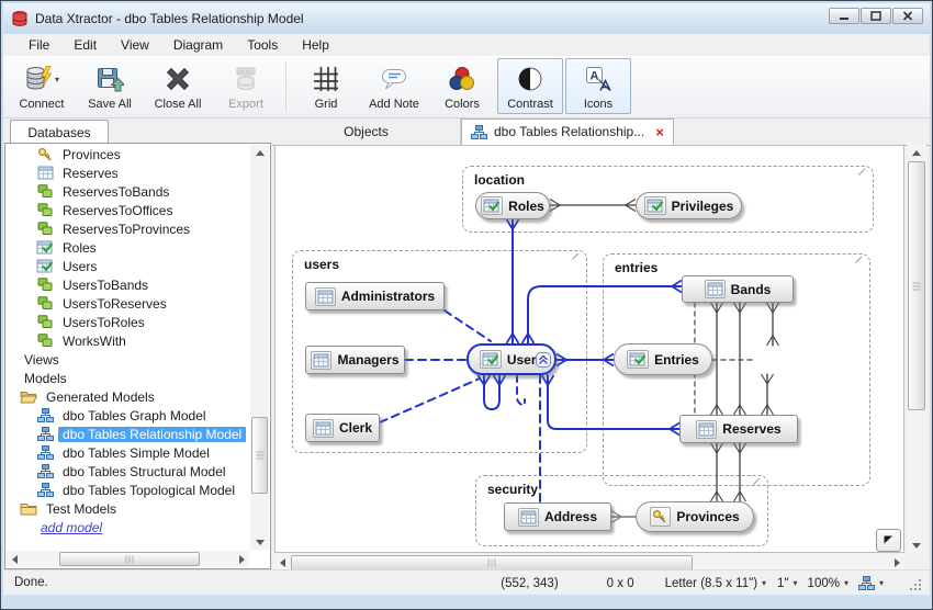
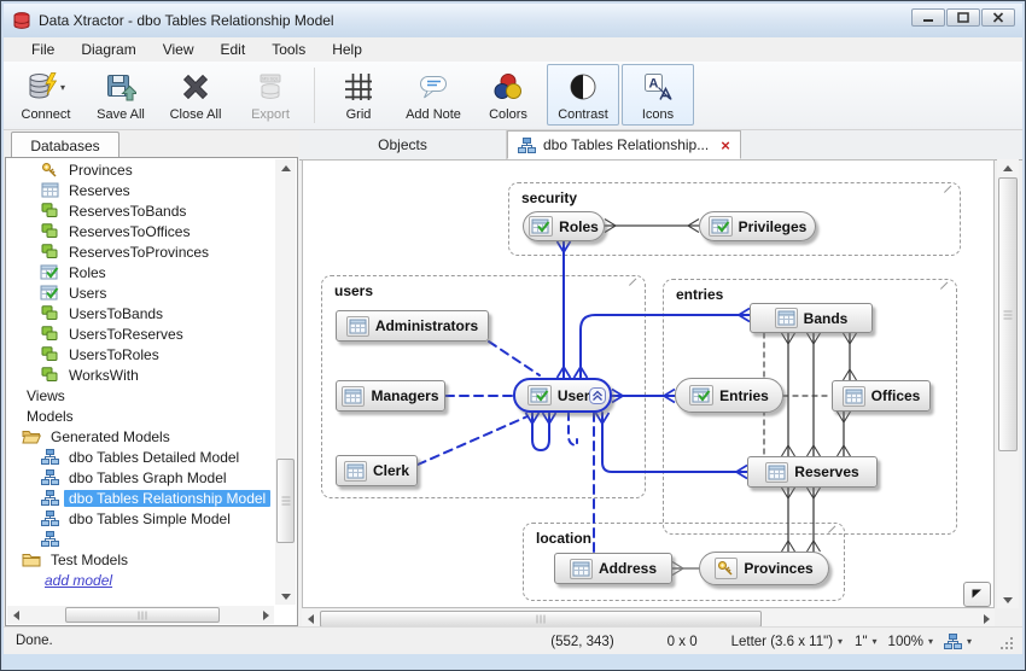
  Data Xtractor - dbo Tables Relationship Model
  File
- Edit
+ Diagram
  View
- Diagram
+ Edit
  Tools
  Help
  ▾
  Connect
  Save All
  Close All
  Export
  Grid
  Add Note
  Colors
  Contrast
  A
  Icons
  Databases
  Provinces
  Reserves
  ReservesToBands
  ReservesToOffices
  ReservesToProvinces
  Roles
  Users
  UsersToBands
  UsersToReserves
  UsersToRoles
  WorksWith
  Views
  Models
  Generated Models
+ dbo Tables Detailed Model
  dbo Tables Graph Model
  dbo Tables Relationship Model
  dbo Tables Simple Model
- dbo Tables Structural Model
- dbo Tables Topological Model
  Test Models
  add model
  Objects
  dbo Tables Relationship...
  ×
- location
+ security
  users
  entries
- security
+ location
  Roles
  Privileges
  Administrators
  Managers
  Clerk
  User
  Bands
  Entries
+ Offices
  Reserves
  Address
  Provinces
  Done.
  (552, 343)
  0 x 0
- Letter (8.5 x 11")
+ Letter (3.6 x 11")
  ▾
  1"
  ▾
  100%
  ▾
  ▾
